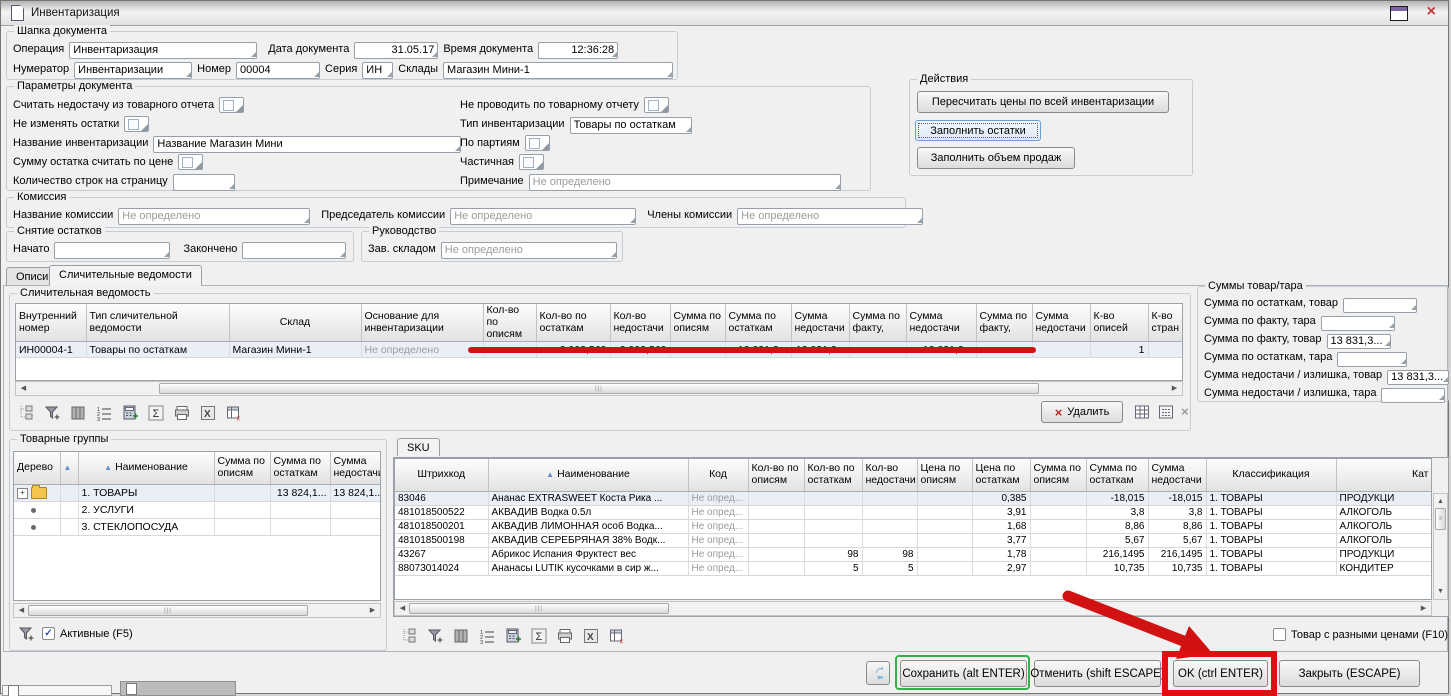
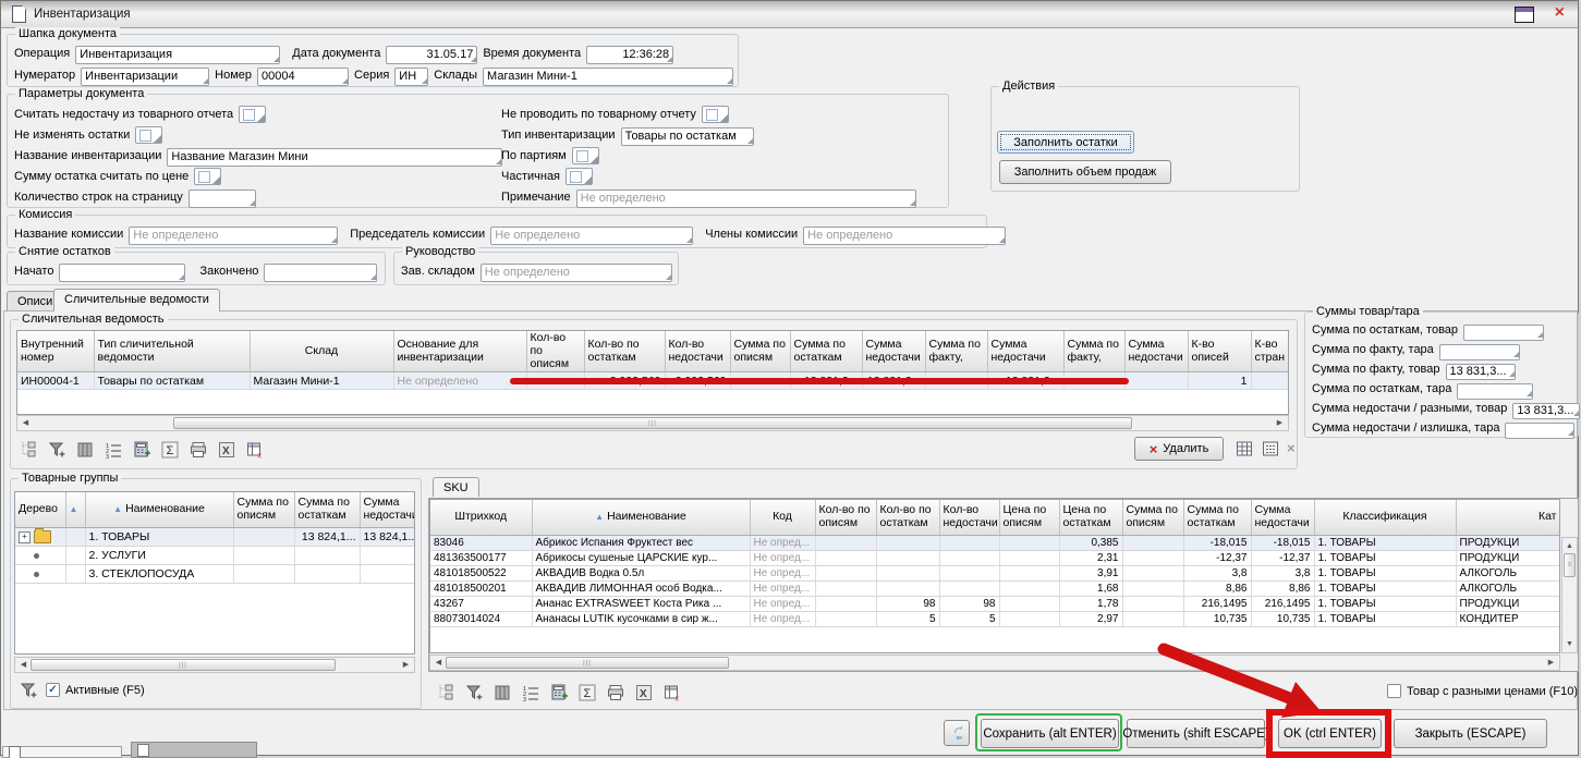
  Инвентаризация
  ×
  Шапка документа
  Операция
  Инвентаризация
  Дата документа
  31.05.17
  Время документа
  12:36:28
  Нумератор
  Инвентаризации
  Номер
  00004
  Серия
  ИН
  Склады
  Магазин Мини-1
  Параметры документа
  Считать недостачу из товарного отчета
  Не изменять остатки
  Название инвентаризации
  Название Магазин Мини
  Сумму остатка считать по цене
  Количество строк на страницу
  Не проводить по товарному отчету
  Тип инвентаризации
  Товары по остаткам
  По партиям
  Частичная
  Примечание
  Не определено
  Действия
- Пересчитать цены по всей инвентаризации
  Заполнить остатки
  Заполнить объем продаж
  Комиссия
  Название комиссии
  Не определено
  Председатель комиссии
  Не определено
  Члены комиссии
  Не определено
  Снятие остатков
  Начато
  Закончено
  Руководство
  Зав. складом
  Не определено
  Описи
  Сличительные ведомости
  Сличительная ведомость
  Внутренний номер	Тип сличительной ведомости	Склад	Основание для инвентаризации	Кол-во по описям	Кол-во по остаткам	Кол-во недостачи	Сумма по описям	Сумма по остаткам	Сумма недостачи	Сумма по факту,	Сумма недостачи	Сумма по факту,	Сумма недостачи	К-во описей	К-во стран
  Σ
  X
  ×
  Удалить
  ×
  Суммы товар/тара
  Сумма по остаткам, товар
  Сумма по факту, тара
  Сумма по факту, товар
  13 831,3...
  Сумма по остаткам, тара
- Сумма недостачи / излишка, товар
+ Сумма недостачи / разными, товар
  13 831,3...
  Сумма недостачи / излишка, тара
  Товарные группы
  Дерево	▲	▲ Наименование	Сумма по описям	Сумма по остаткам	Сумма недостачи
  +		1. ТОВАРЫ		13 824,1...	13 824,1..
  		2. УСЛУГИ
  		3. СТЕКЛОПОСУДА
  ✓
  Активные (F5)
  SKU
  Штрихкод	▲ Наименование	Код	Кол-во по описям	Кол-во по остаткам	Кол-во недостачи	Цена по описям	Цена по остаткам	Сумма по описям	Сумма по остаткам	Сумма недостачи	Классификация	Кат
- 83046	Ананас EXTRASWEET Коста Рика ...	Не опред...					0,385		-18,015	-18,015	1. ТОВАРЫ	ПРОДУКЦИ
+ 83046	Абрикос Испания Фруктест вес	Не опред...					0,385		-18,015	-18,015	1. ТОВАРЫ	ПРОДУКЦИ
+ 481363500177	Абрикосы сушеные ЦАРСКИЕ кур...	Не опред...					2,31		-12,37	-12,37	1. ТОВАРЫ	ПРОДУКЦИ
  481018500522	АКВАДИВ Водка 0.5л	Не опред...					3,91		3,8	3,8	1. ТОВАРЫ	АЛКОГОЛЬ
  481018500201	АКВАДИВ ЛИМОННАЯ особ Водка...	Не опред...					1,68		8,86	8,86	1. ТОВАРЫ	АЛКОГОЛЬ
- 481018500198	АКВАДИВ СЕРЕБРЯНАЯ 38% Водк...	Не опред...					3,77		5,67	5,67	1. ТОВАРЫ	АЛКОГОЛЬ
- 43267	Абрикос Испания Фруктест вес	Не опред...		98	98		1,78		216,1495	216,1495	1. ТОВАРЫ	ПРОДУКЦИ
+ 43267	Ананас EXTRASWEET Коста Рика ...	Не опред...		98	98		1,78		216,1495	216,1495	1. ТОВАРЫ	ПРОДУКЦИ
  88073014024	Ананасы LUTIK кусочками в сир ж...	Не опред...		5	5		2,97		10,735	10,735	1. ТОВАРЫ	КОНДИТЕР
  Σ
  X
  Товар с разными ценами (F10)
  Сохранить (alt ENTER)
  Отменить (shift ESCAPE
  OK (ctrl ENTER)
  Закрыть (ESCAPE)
